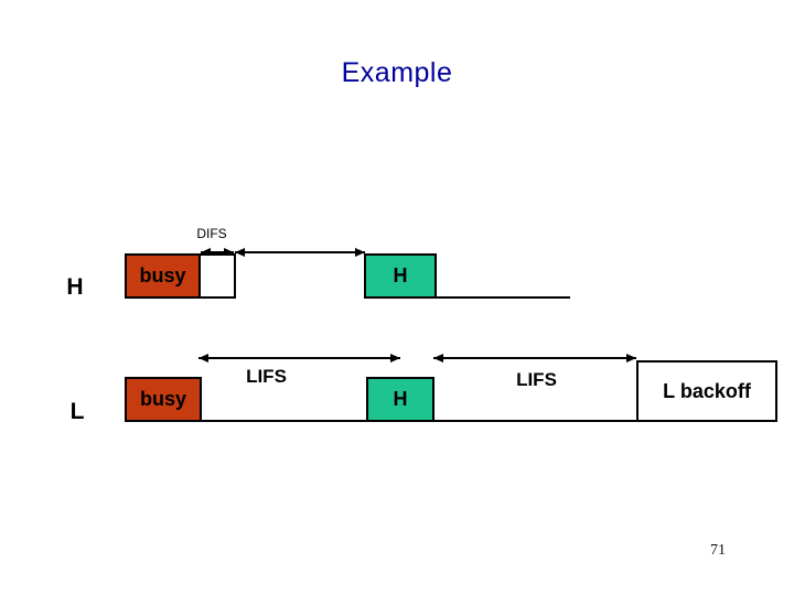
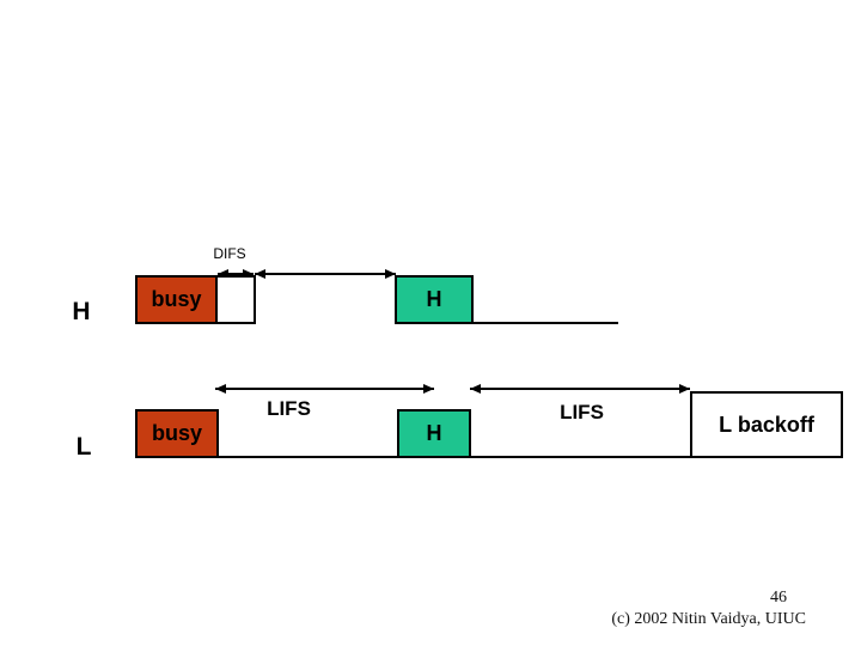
- Example
  DIFS
  H
  busy
  H
  L
  LIFS
  LIFS
  busy
  H
  L backoff
- 71
+ 46
+ (c) 2002 Nitin Vaidya, UIUC
